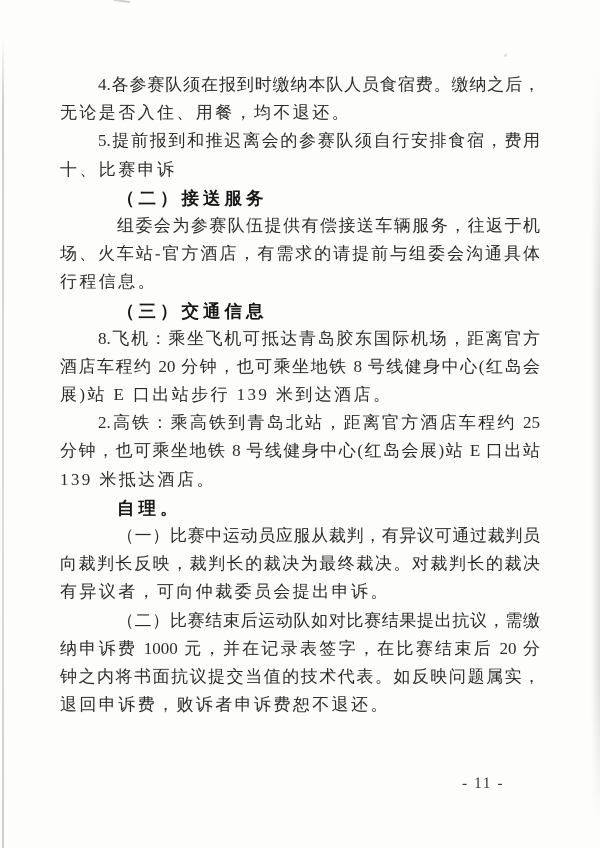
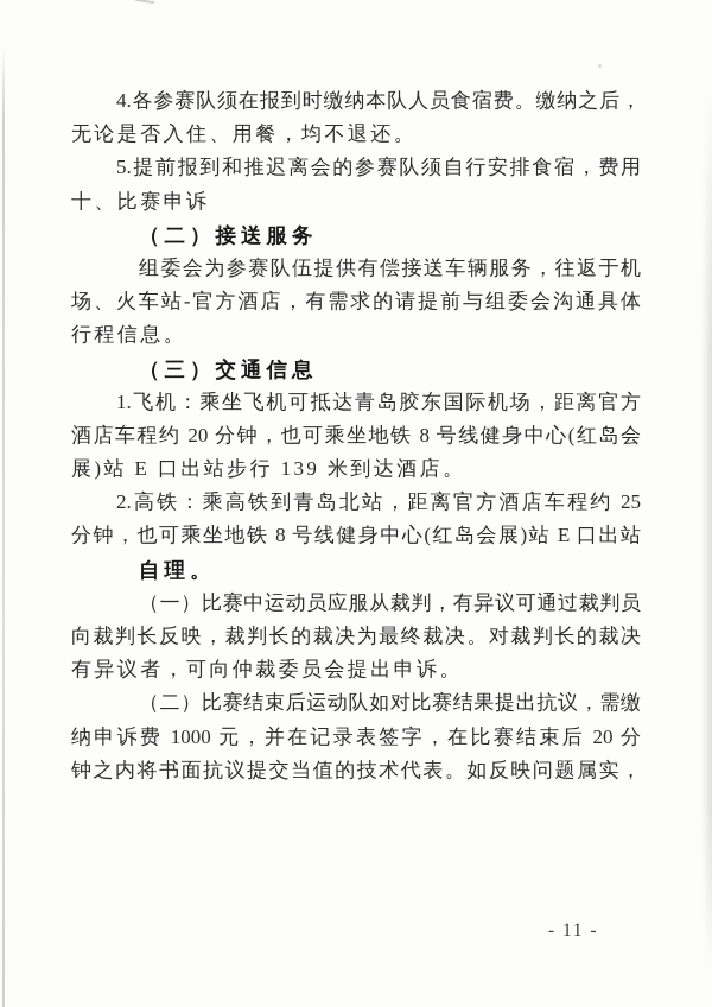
  4.各参赛队须在报到时缴纳本队人员食宿费。缴纳之后，
  无论是否入住、用餐，均不退还。
  5.提前报到和推迟离会的参赛队须自行安排食宿，费用
  十、比赛申诉
  （二）接送服务
  组委会为参赛队伍提供有偿接送车辆服务，往返于机
  场、火车站-官方酒店，有需求的请提前与组委会沟通具体
  行程信息。
  （三）交通信息
- 8.飞机：乘坐飞机可抵达青岛胶东国际机场，距离官方
+ 1.飞机：乘坐飞机可抵达青岛胶东国际机场，距离官方
  酒店车程约 20 分钟，也可乘坐地铁 8 号线健身中心(红岛会
  展)站 E 口出站步行 139 米到达酒店。
  2.高铁：乘高铁到青岛北站，距离官方酒店车程约 25
  分钟，也可乘坐地铁 8 号线健身中心(红岛会展)站 E 口出站
- 139 米抵达酒店。
  自理。
  （一）比赛中运动员应服从裁判，有异议可通过裁判员
  向裁判长反映，裁判长的裁决为最终裁决。对裁判长的裁决
  有异议者，可向仲裁委员会提出申诉。
  （二）比赛结束后运动队如对比赛结果提出抗议，需缴
  纳申诉费 1000 元，并在记录表签字，在比赛结束后 20 分
  钟之内将书面抗议提交当值的技术代表。如反映问题属实，
- 退回申诉费，败诉者申诉费恕不退还。
  - 11 -
